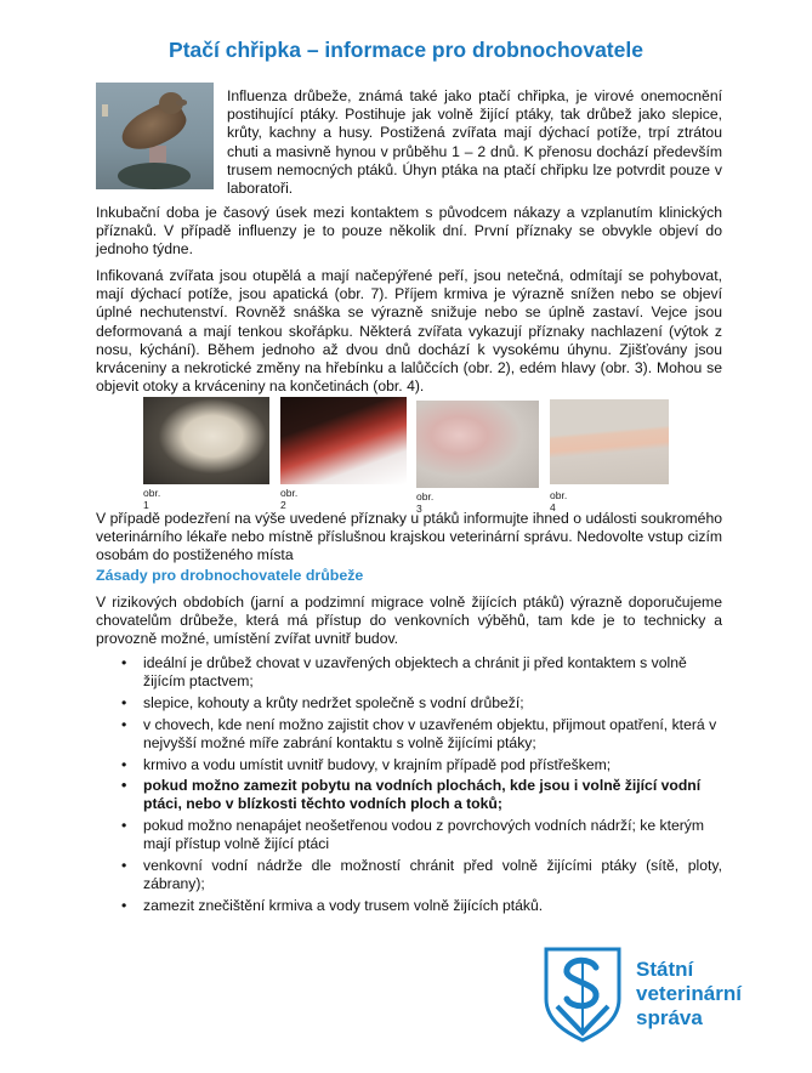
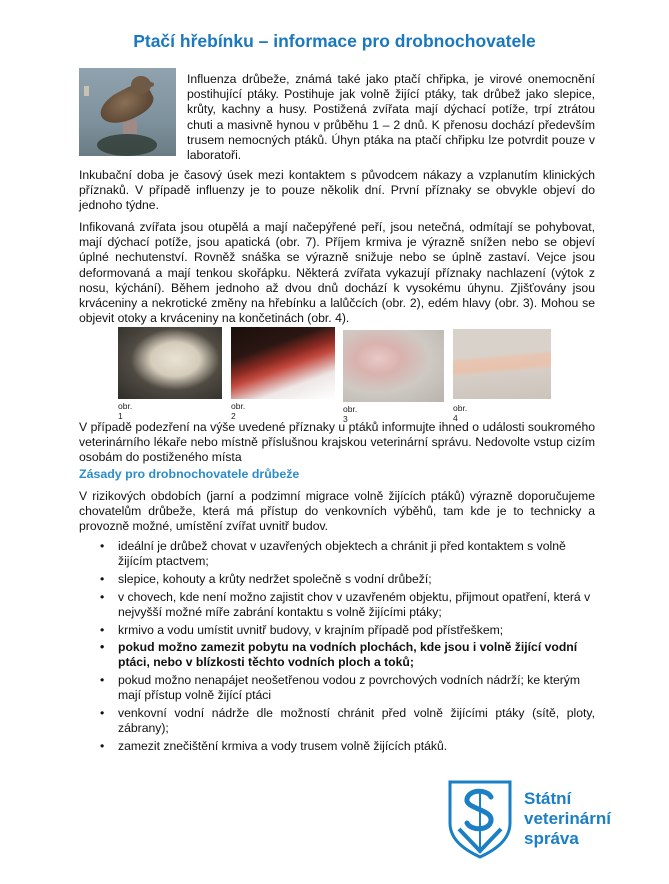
- Ptačí chřipka – informace pro drobnochovatele
+ Ptačí hřebínku – informace pro drobnochovatele
  Influenza drůbeže, známá také jako ptačí chřipka, je virové onemocnění postihující ptáky. Postihuje jak volně žijící ptáky, tak drůbež jako slepice, krůty, kachny a husy. Postižená zvířata mají dýchací potíže, trpí ztrátou chuti a masivně hynou v průběhu 1 – 2 dnů. K přenosu dochází především trusem nemocných ptáků. Úhyn ptáka na ptačí chřipku lze potvrdit pouze v laboratoři.
  Inkubační doba je časový úsek mezi kontaktem s původcem nákazy a vzplanutím klinických příznaků. V případě influenzy je to pouze několik dní. První příznaky se obvykle objeví do jednoho týdne.
  Infikovaná zvířata jsou otupělá a mají načepýřené peří, jsou netečná, odmítají se pohybovat, mají dýchací potíže, jsou apatická (obr. 7). Příjem krmiva je výrazně snížen nebo se objeví úplné nechutenství. Rovněž snáška se výrazně snižuje nebo se úplně zastaví. Vejce jsou deformovaná a mají tenkou skořápku. Některá zvířata vykazují příznaky nachlazení (výtok z nosu, kýchání). Během jednoho až dvou dnů dochází k vysokému úhynu. Zjišťovány jsou krváceniny a nekrotické změny na hřebínku a lalůčcích (obr. 2), edém hlavy (obr. 3). Mohou se objevit otoky a krváceniny na končetinách (obr. 4).
  obr. 1
  obr. 2
  obr. 3
  obr. 4
  V případě podezření na výše uvedené příznaky u ptáků informujte ihned o události soukromého veterinárního lékaře nebo místně příslušnou krajskou veterinární správu. Nedovolte vstup cizím osobám do postiženého místa
  Zásady pro drobnochovatele drůbeže
  V rizikových obdobích (jarní a podzimní migrace volně žijících ptáků) výrazně doporučujeme chovatelům drůbeže, která má přístup do venkovních výběhů, tam kde je to technicky a provozně možné, umístění zvířat uvnitř budov.
  •
  ideální je drůbež chovat v uzavřených objektech a chránit ji před kontaktem s volně žijícím ptactvem;
  •
  slepice, kohouty a krůty nedržet společně s vodní drůbeží;
  •
  v chovech, kde není možno zajistit chov v uzavřeném objektu, přijmout opatření, která v nejvyšší možné míře zabrání kontaktu s volně žijícími ptáky;
  •
  krmivo a vodu umístit uvnitř budovy, v krajním případě pod přístřeškem;
  •
  pokud možno zamezit pobytu na vodních plochách, kde jsou i volně žijící vodní ptáci, nebo v blízkosti těchto vodních ploch a toků;
  •
  pokud možno nenapájet neošetřenou vodou z povrchových vodních nádrží; ke kterým mají přístup volně žijící ptáci
  •
  venkovní vodní nádrže dle možností chránit před volně žijícími ptáky (sítě, ploty, zábrany);
  •
  zamezit znečištění krmiva a vody trusem volně žijících ptáků.
  Státní
  veterinární
  správa
